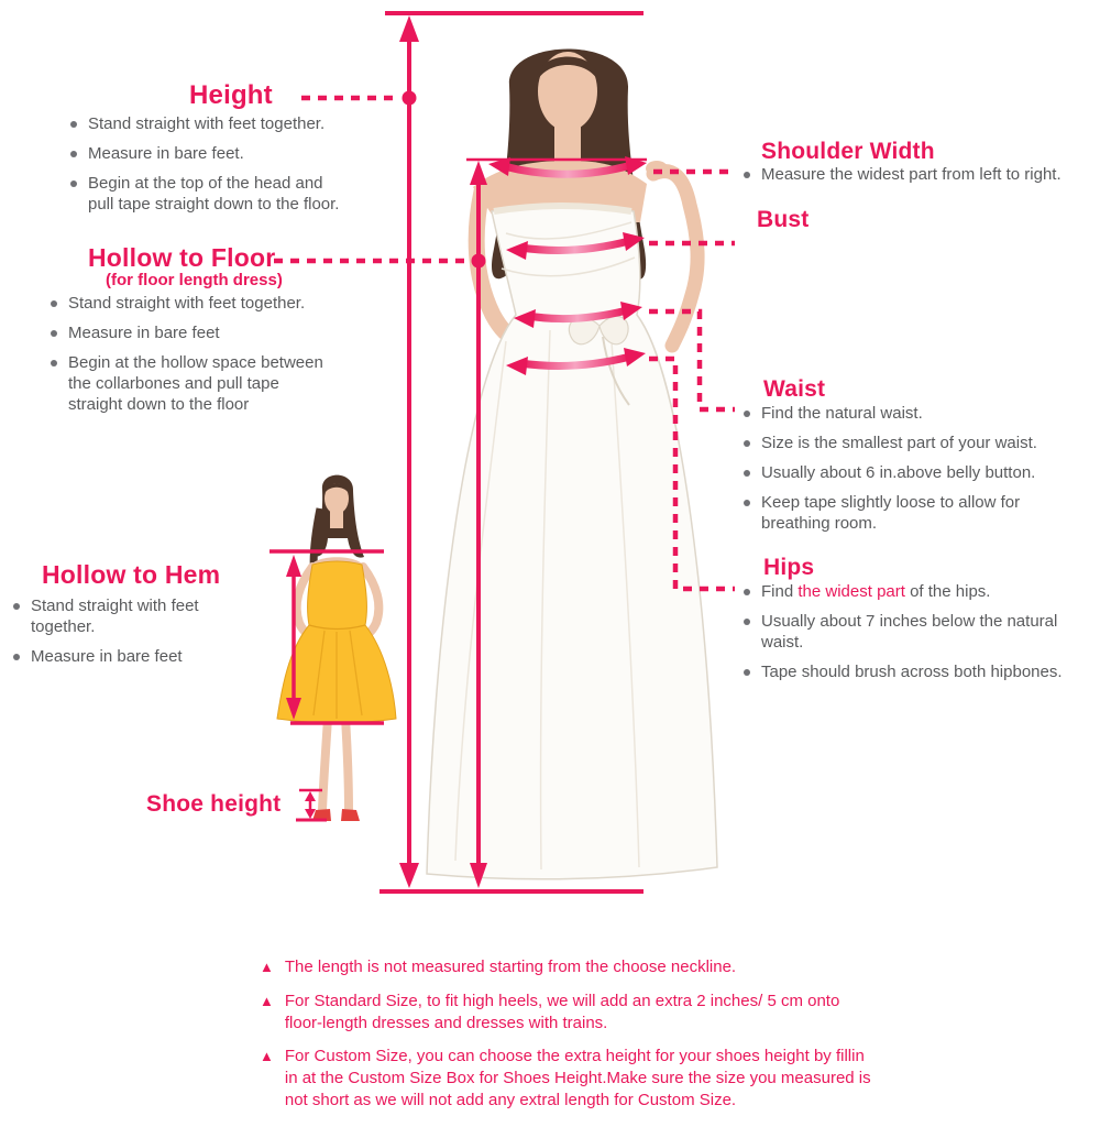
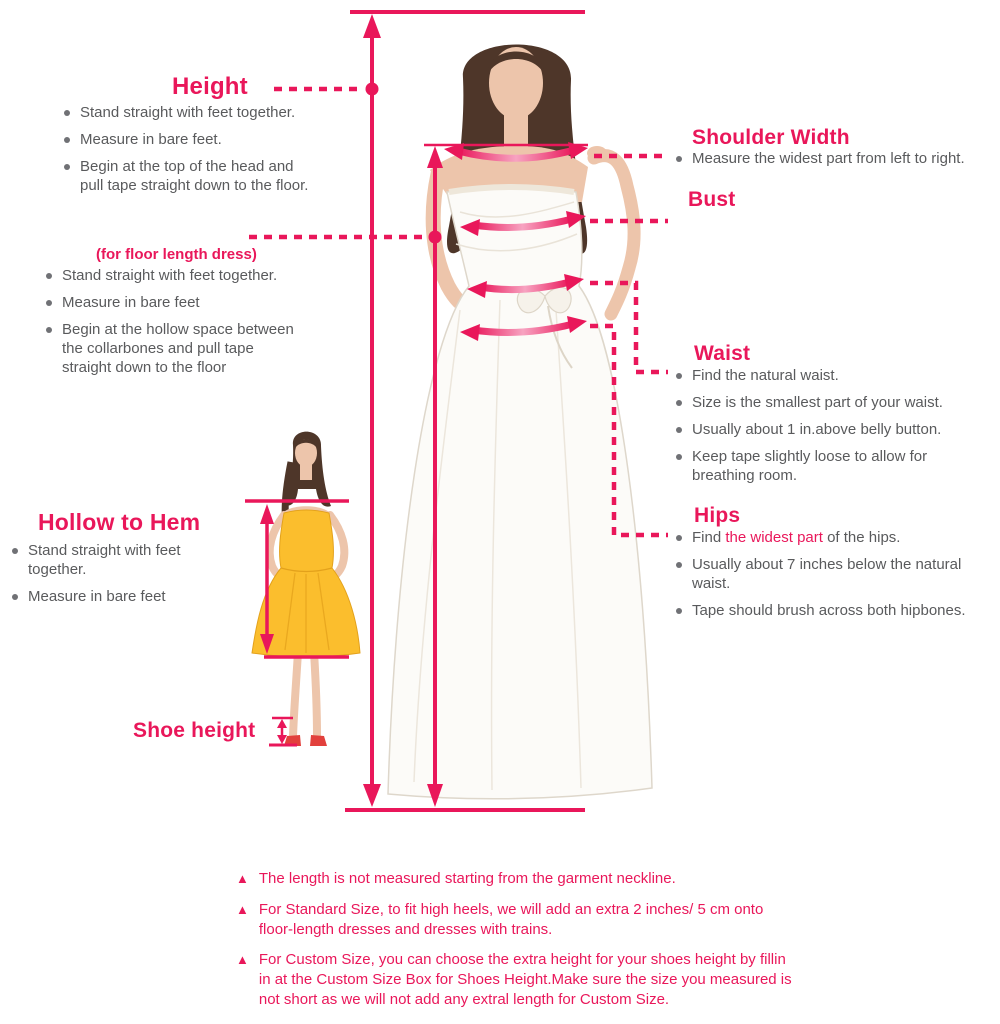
  Height
  Stand straight with feet together.
  Measure in bare feet.
  Begin at the top of the head and
  pull tape straight down to the floor.
- Hollow to Floor
  (for floor length dress)
  Stand straight with feet together.
  Measure in bare feet
  Begin at the hollow space between
  the collarbones and pull tape
  straight down to the floor
  Hollow to Hem
  Stand straight with feet
  together.
  Measure in bare feet
  Shoe height
  Shoulder Width
  Measure the widest part from left to right.
  Bust
  Waist
  Find the natural waist.
  Size is the smallest part of your waist.
- Usually about 6 in.above belly button.
+ Usually about 1 in.above belly button.
  Keep tape slightly loose to allow for
  breathing room.
  Hips
  Find the widest part of the hips.
  Usually about 7 inches below the natural
  waist.
  Tape should brush across both hipbones.
  ▲
- The length is not measured starting from the choose neckline.
+ The length is not measured starting from the garment neckline.
  ▲
  For Standard Size, to fit high heels, we will add an extra 2 inches/ 5 cm onto
  floor-length dresses and dresses with trains.
  ▲
  For Custom Size, you can choose the extra height for your shoes height by fillin
  in at the Custom Size Box for Shoes Height.Make sure the size you measured is
  not short as we will not add any extral length for Custom Size.
